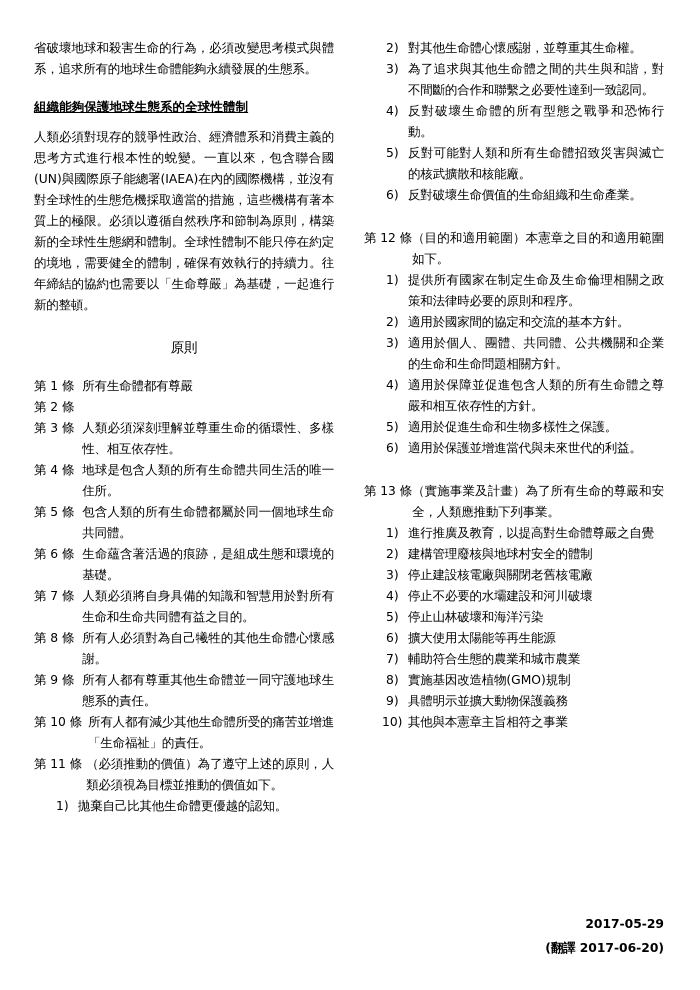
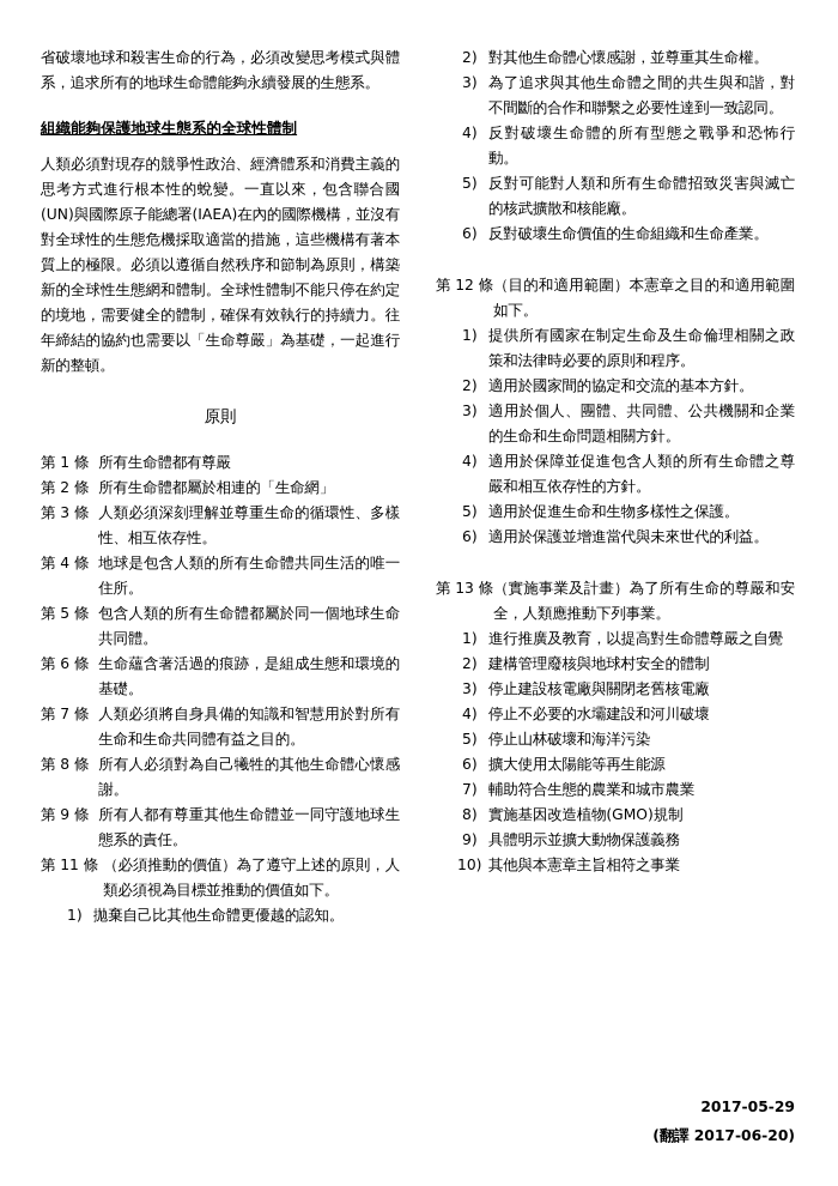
  省破壞地球和殺害生命的行為，必須改變思考模式與體系，追求所有的地球生命體能夠永續發展的生態系。
  組織能夠保護地球生態系的全球性體制
  人類必須對現存的競爭性政治、經濟體系和消費主義的思考方式進行根本性的蛻變。一直以來，包含聯合國(UN)與國際原子能總署(IAEA)在內的國際機構，並沒有對全球性的生態危機採取適當的措施，這些機構有著本質上的極限。必須以遵循自然秩序和節制為原則，構築新的全球性生態網和體制。全球性體制不能只停在約定的境地，需要健全的體制，確保有效執行的持續力。往年締結的協約也需要以「生命尊嚴」為基礎，一起進行新的整頓。
  原則
  第 1 條
  所有生命體都有尊嚴
  第 2 條
+ 所有生命體都屬於相連的「生命網」
  第 3 條
  人類必須深刻理解並尊重生命的循環性、多樣性、相互依存性。
  第 4 條
  地球是包含人類的所有生命體共同生活的唯一住所。
  第 5 條
  包含人類的所有生命體都屬於同一個地球生命共同體。
  第 6 條
  生命蘊含著活過的痕跡，是組成生態和環境的基礎。
  第 7 條
  人類必須將自身具備的知識和智慧用於對所有生命和生命共同體有益之目的。
  第 8 條
  所有人必須對為自己犧牲的其他生命體心懷感謝。
  第 9 條
  所有人都有尊重其他生命體並一同守護地球生態系的責任。
- 第 10 條
- 所有人都有減少其他生命體所受的痛苦並增進「生命福祉」的責任。
  第 11 條
  （必須推動的價值）為了遵守上述的原則，人類必須視為目標並推動的價值如下。
  1)
  拋棄自己比其他生命體更優越的認知。
  2)
  對其他生命體心懷感謝，並尊重其生命權。
  3)
  為了追求與其他生命體之間的共生與和諧，對不間斷的合作和聯繫之必要性達到一致認同。
  4)
  反對破壞生命體的所有型態之戰爭和恐怖行動。
  5)
  反對可能對人類和所有生命體招致災害與滅亡的核武擴散和核能廠。
  6)
  反對破壞生命價值的生命組織和生命產業。
  第 12 條
  （目的和適用範圍）本憲章之目的和適用範圍如下。
  1)
  提供所有國家在制定生命及生命倫理相關之政策和法律時必要的原則和程序。
  2)
  適用於國家間的協定和交流的基本方針。
  3)
  適用於個人、團體、共同體、公共機關和企業的生命和生命問題相關方針。
  4)
  適用於保障並促進包含人類的所有生命體之尊嚴和相互依存性的方針。
  5)
  適用於促進生命和生物多樣性之保護。
  6)
  適用於保護並增進當代與未來世代的利益。
  第 13 條
  （實施事業及計畫）為了所有生命的尊嚴和安全，人類應推動下列事業。
  1)
  進行推廣及教育，以提高對生命體尊嚴之自覺
  2)
  建構管理廢核與地球村安全的體制
  3)
  停止建設核電廠與關閉老舊核電廠
  4)
  停止不必要的水壩建設和河川破壞
  5)
  停止山林破壞和海洋污染
  6)
  擴大使用太陽能等再生能源
  7)
  輔助符合生態的農業和城市農業
  8)
  實施基因改造植物(GMO)規制
  9)
  具體明示並擴大動物保護義務
  10)
  其他與本憲章主旨相符之事業
  2017-05-29
  (翻譯 2017-06-20)
